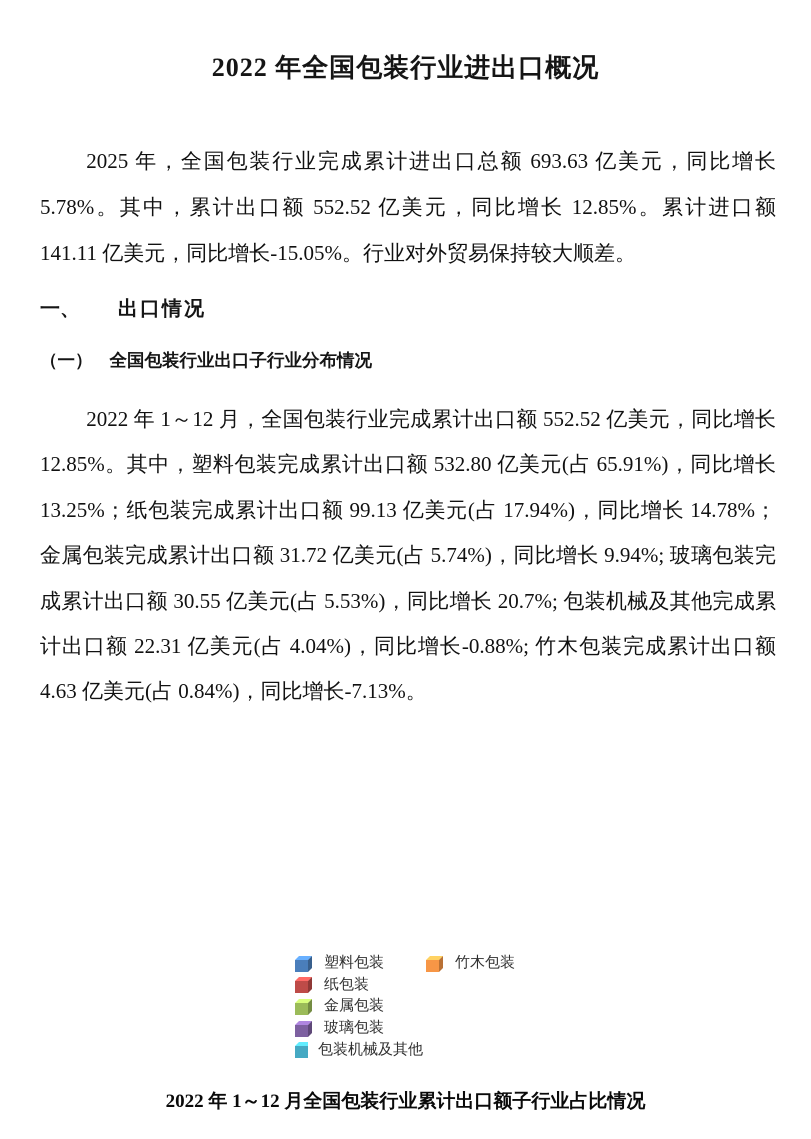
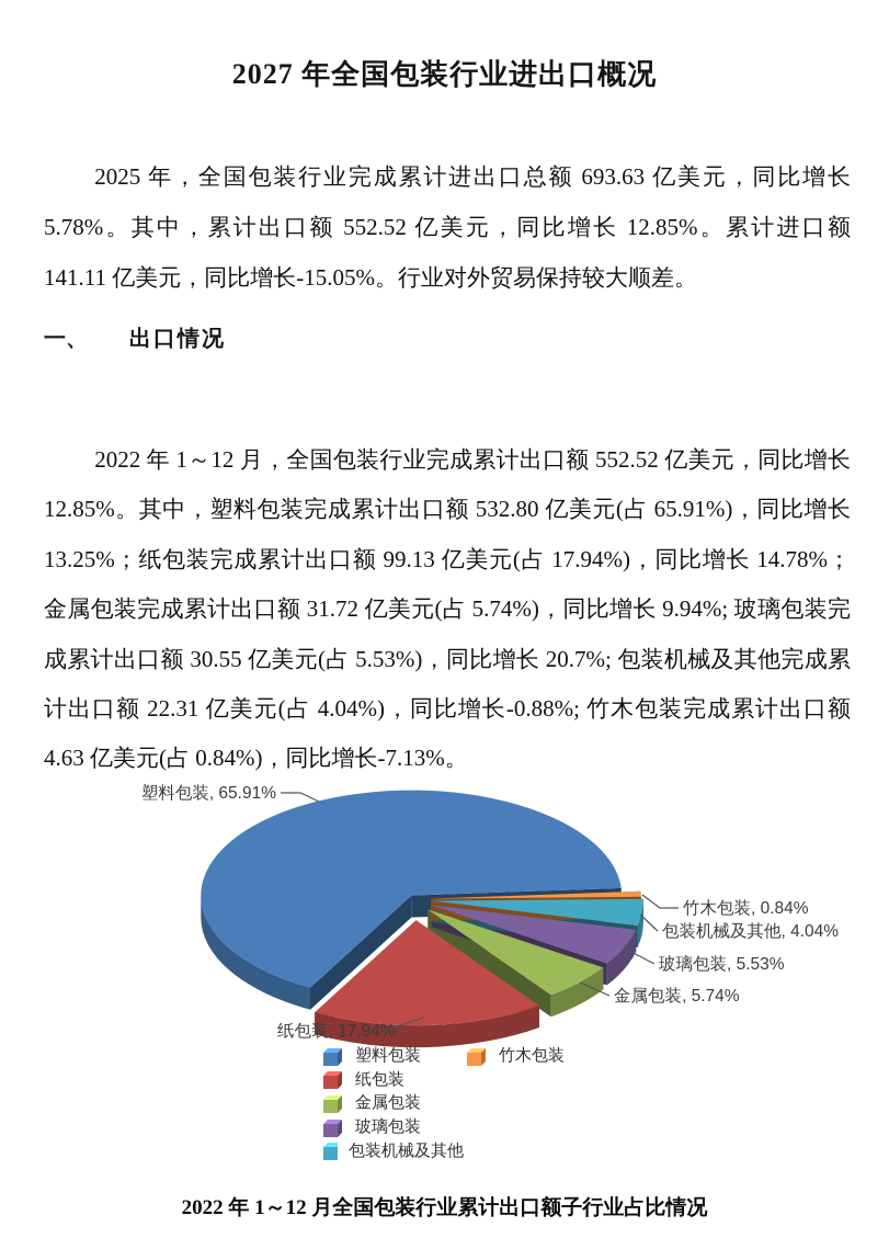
- 2022 年全国包装行业进出口概况
+ 2027 年全国包装行业进出口概况
  2025 年，全国包装行业完成累计进出口总额 693.63 亿美元，同比增长 5.78%。其中，累计出口额 552.52 亿美元，同比增长 12.85%。累计进口额 141.11 亿美元，同比增长-15.05%。行业对外贸易保持较大顺差。
  一、 出口情况
- （一） 全国包装行业出口子行业分布情况
  2022 年 1～12 月，全国包装行业完成累计出口额 552.52 亿美元，同比增长 12.85%。其中，塑料包装完成累计出口额 532.80 亿美元(占 65.91%)，同比增长 13.25%；纸包装完成累计出口额 99.13 亿美元(占 17.94%)，同比增长 14.78%；金属包装完成累计出口额 31.72 亿美元(占 5.74%)，同比增长 9.94%; 玻璃包装完成累计出口额 30.55 亿美元(占 5.53%)，同比增长 20.7%; 包装机械及其他完成累计出口额 22.31 亿美元(占 4.04%)，同比增长-0.88%; 竹木包装完成累计出口额 4.63 亿美元(占 0.84%)，同比增长-7.13%。
+ 塑料包装, 65.91%
+ 纸包装, 17.94%
+ 金属包装, 5.74%
+ 玻璃包装, 5.53%
+ 包装机械及其他, 4.04%
+ 竹木包装, 0.84%
  塑料包装
  纸包装
  金属包装
  玻璃包装
  包装机械及其他
  竹木包装
  2022 年 1～12 月全国包装行业累计出口额子行业占比情况
